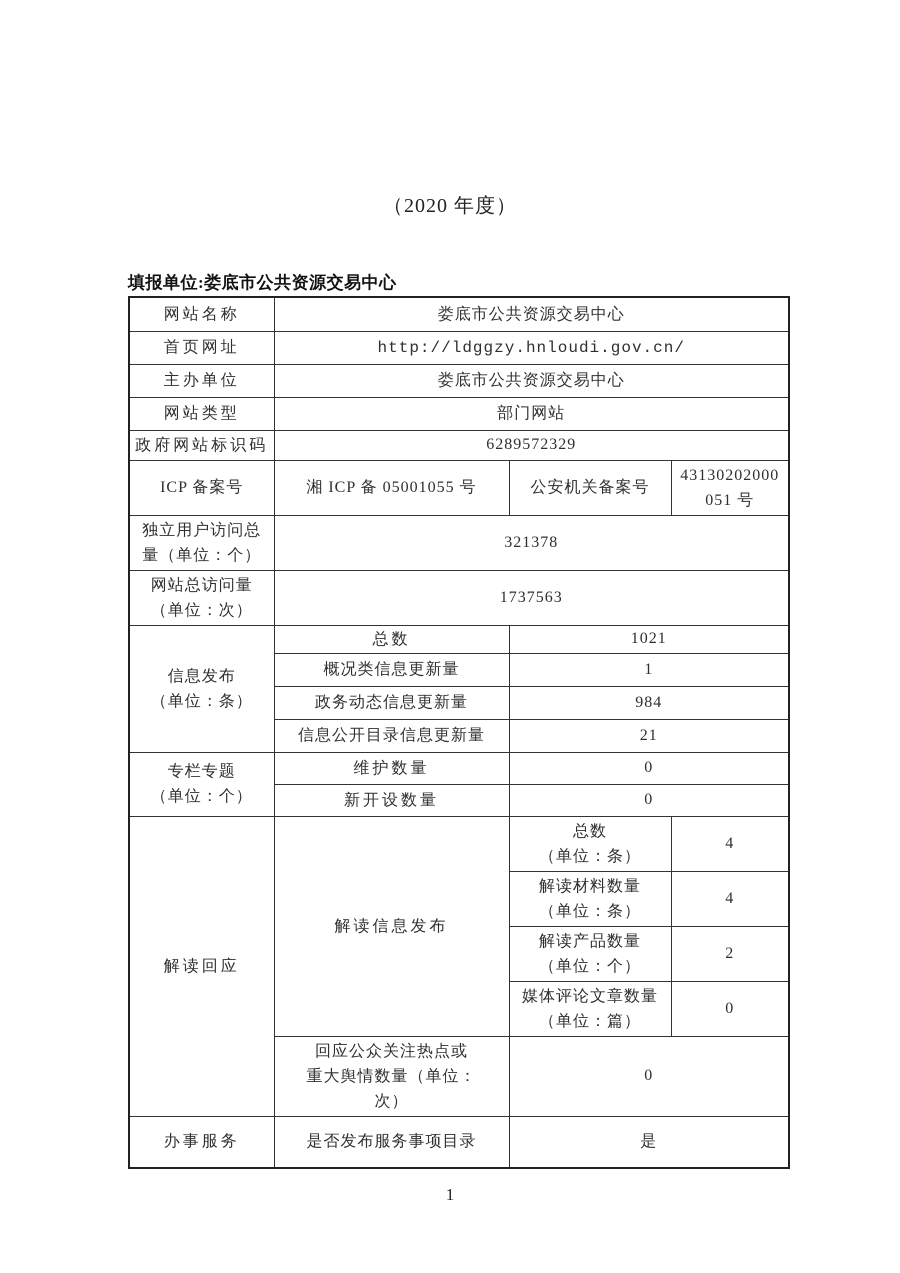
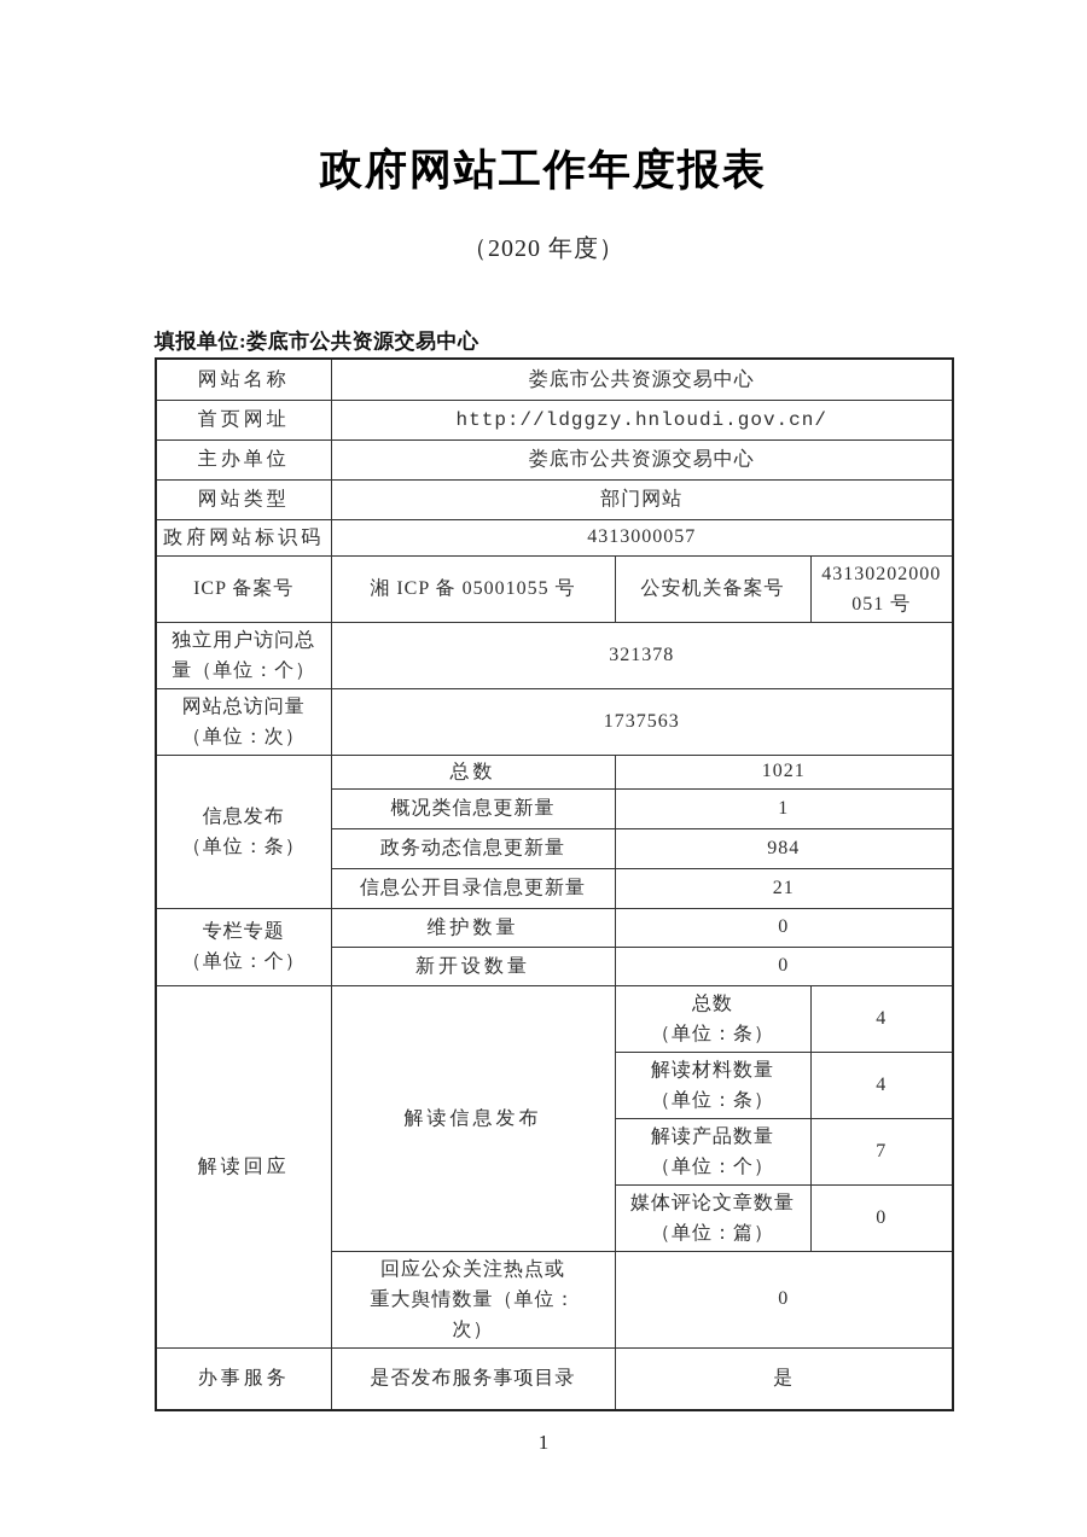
+ 政府网站工作年度报表
  （2020 年度）
  填报单位:娄底市公共资源交易中心
  网站名称	娄底市公共资源交易中心
  首页网址	http://ldggzy.hnloudi.gov.cn/
  主办单位	娄底市公共资源交易中心
  网站类型	部门网站
- 政府网站标识码	6289572329
+ 政府网站标识码	4313000057
  ICP 备案号	湘 ICP 备 05001055 号	公安机关备案号	43130202000 051 号
  独立用户访问总 量（单位：个）	321378
  网站总访问量 （单位：次）	1737563
  信息发布 （单位：条）	总数	1021
  概况类信息更新量	1
  政务动态信息更新量	984
  信息公开目录信息更新量	21
  专栏专题 （单位：个）	维护数量	0
  新开设数量	0
  解读回应	解读信息发布	总数 （单位：条）	4
  解读材料数量 （单位：条）	4
- 解读产品数量 （单位：个）	2
+ 解读产品数量 （单位：个）	7
  媒体评论文章数量 （单位：篇）	0
  回应公众关注热点或 重大舆情数量（单位： 次）	0
  办事服务	是否发布服务事项目录	是
  1
